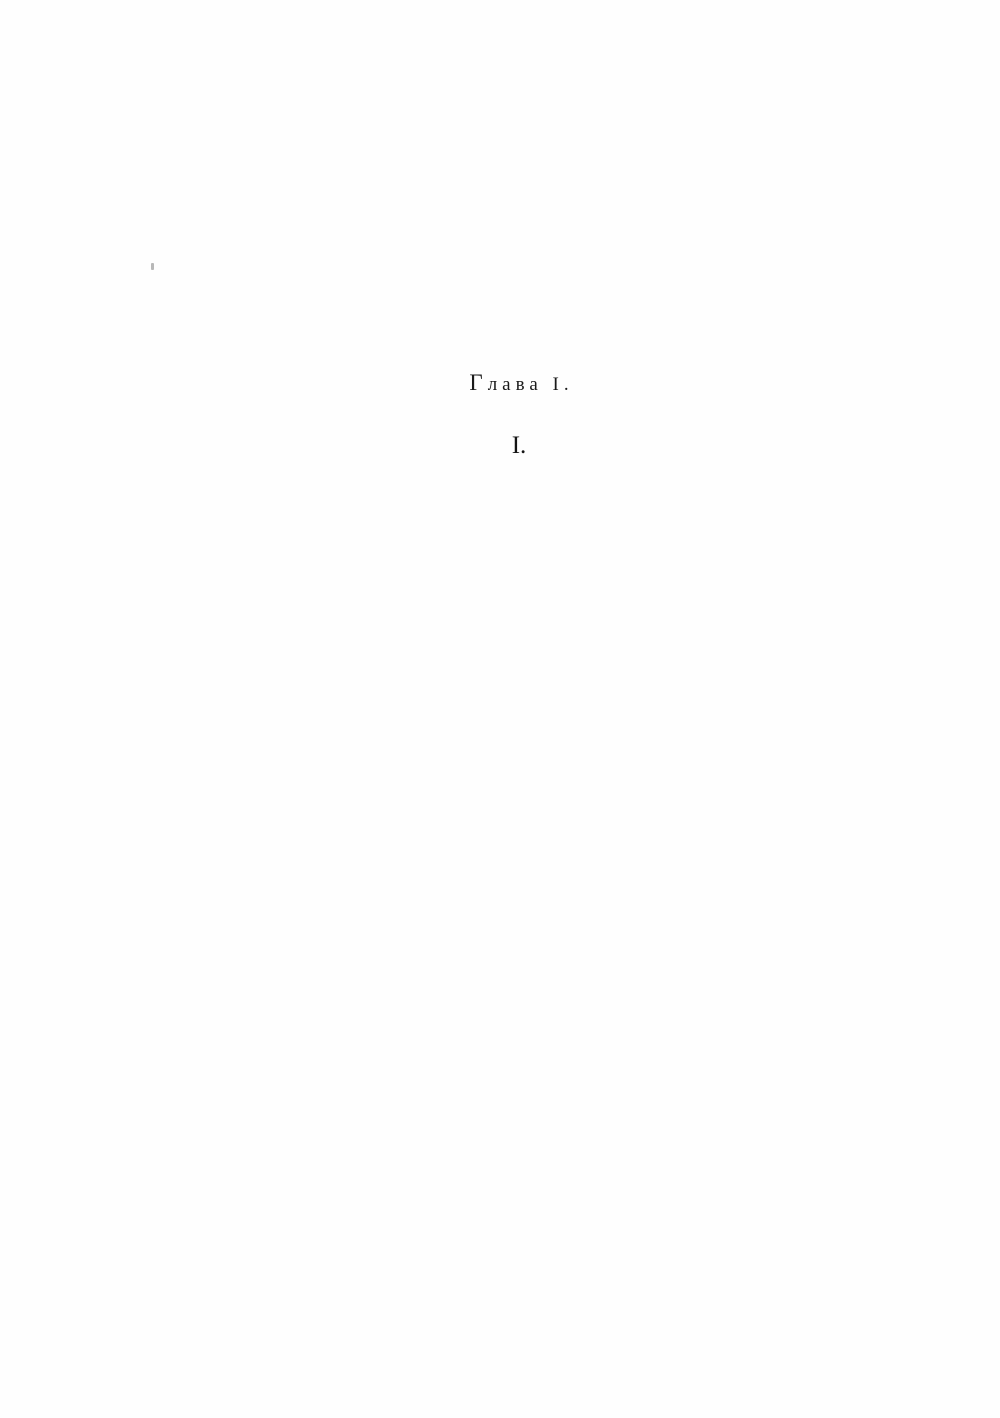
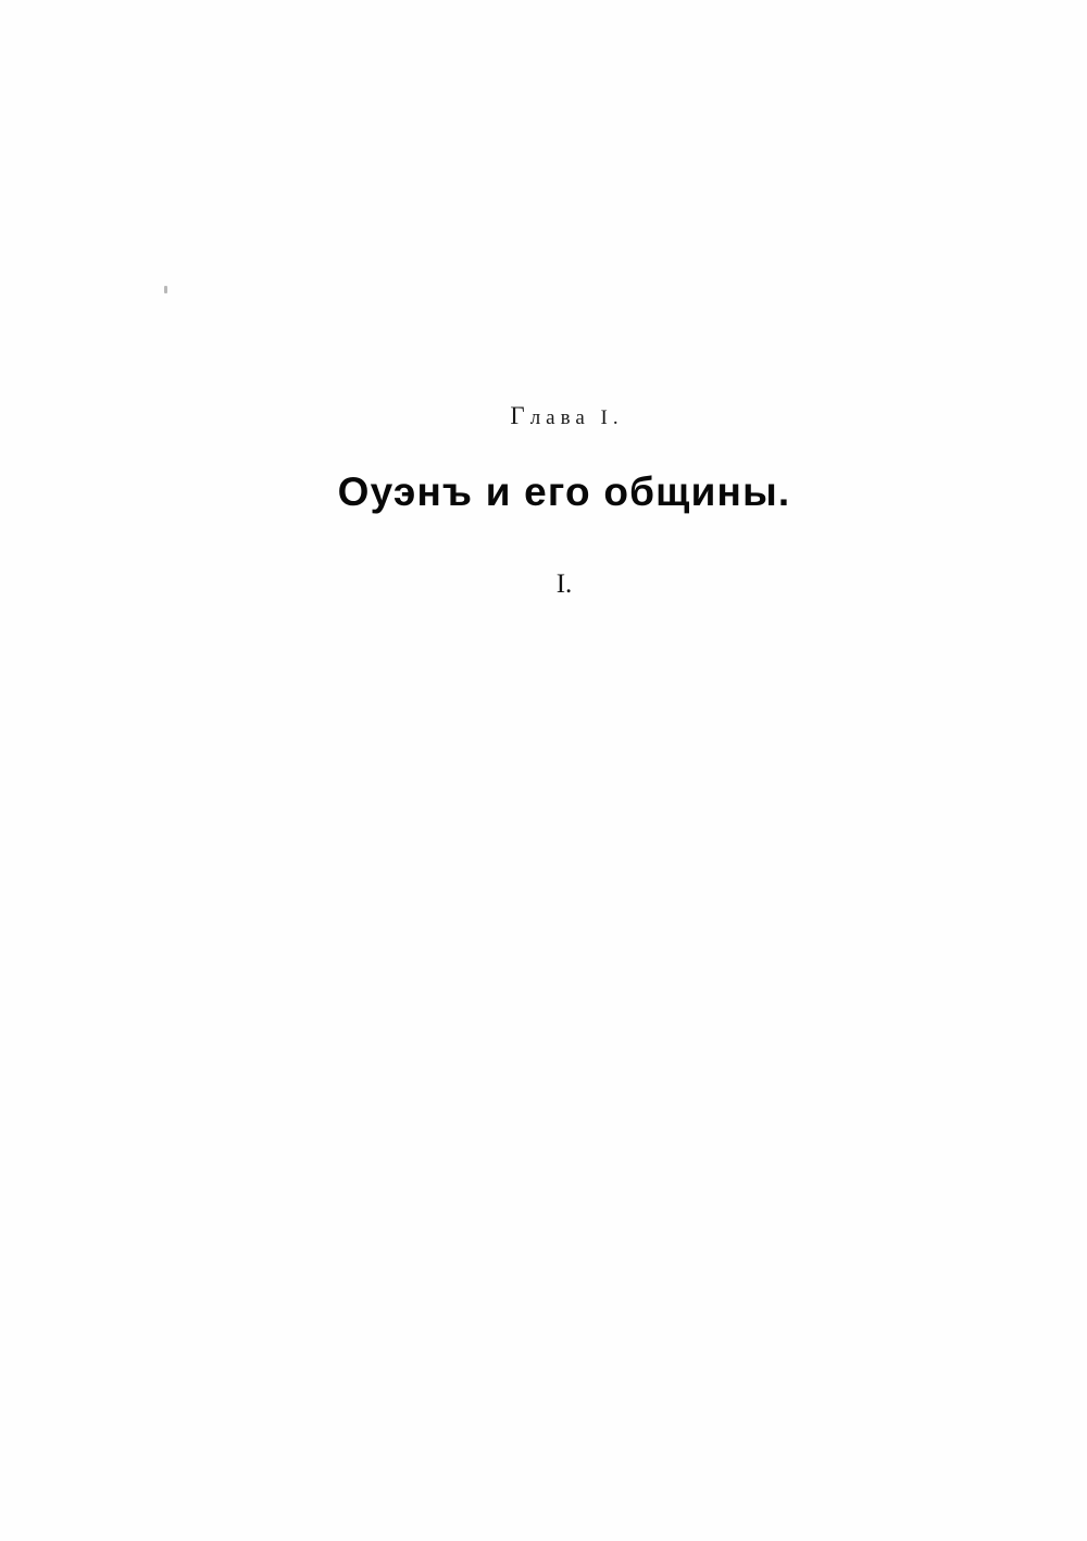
  Глава I.
+ Оуэнъ и его общины.
  I.
